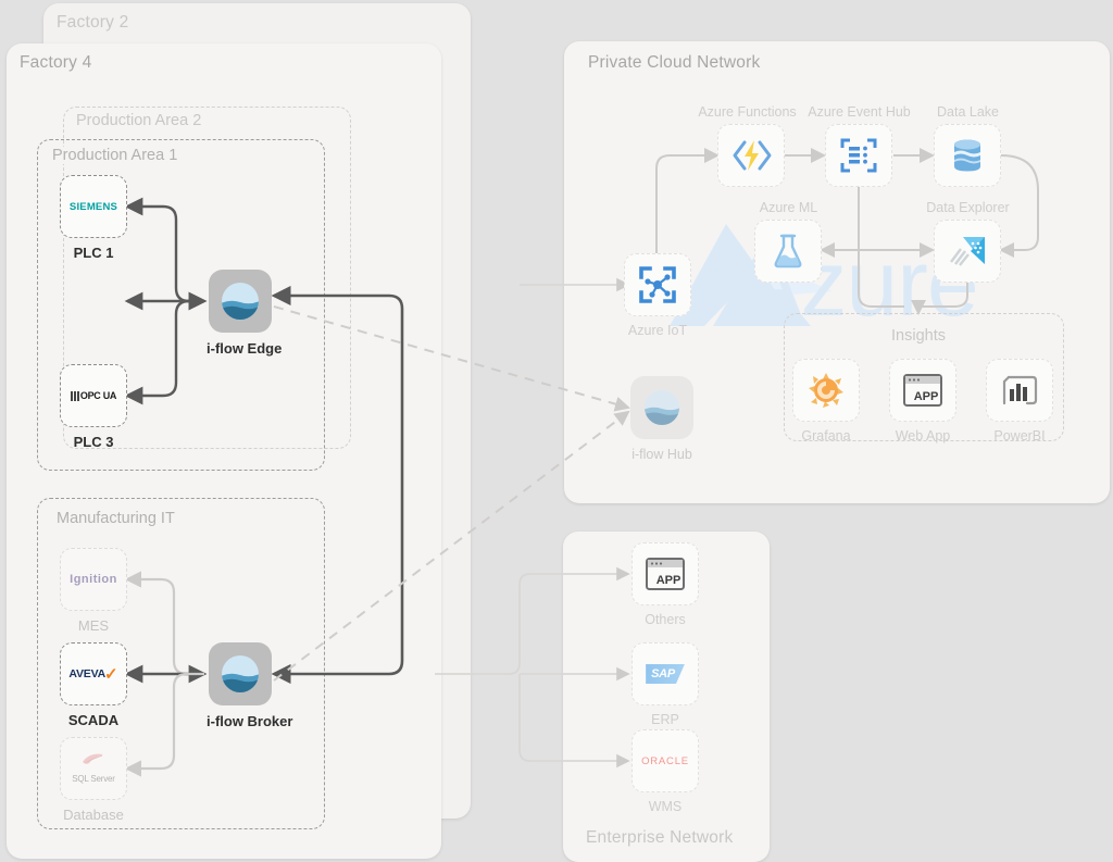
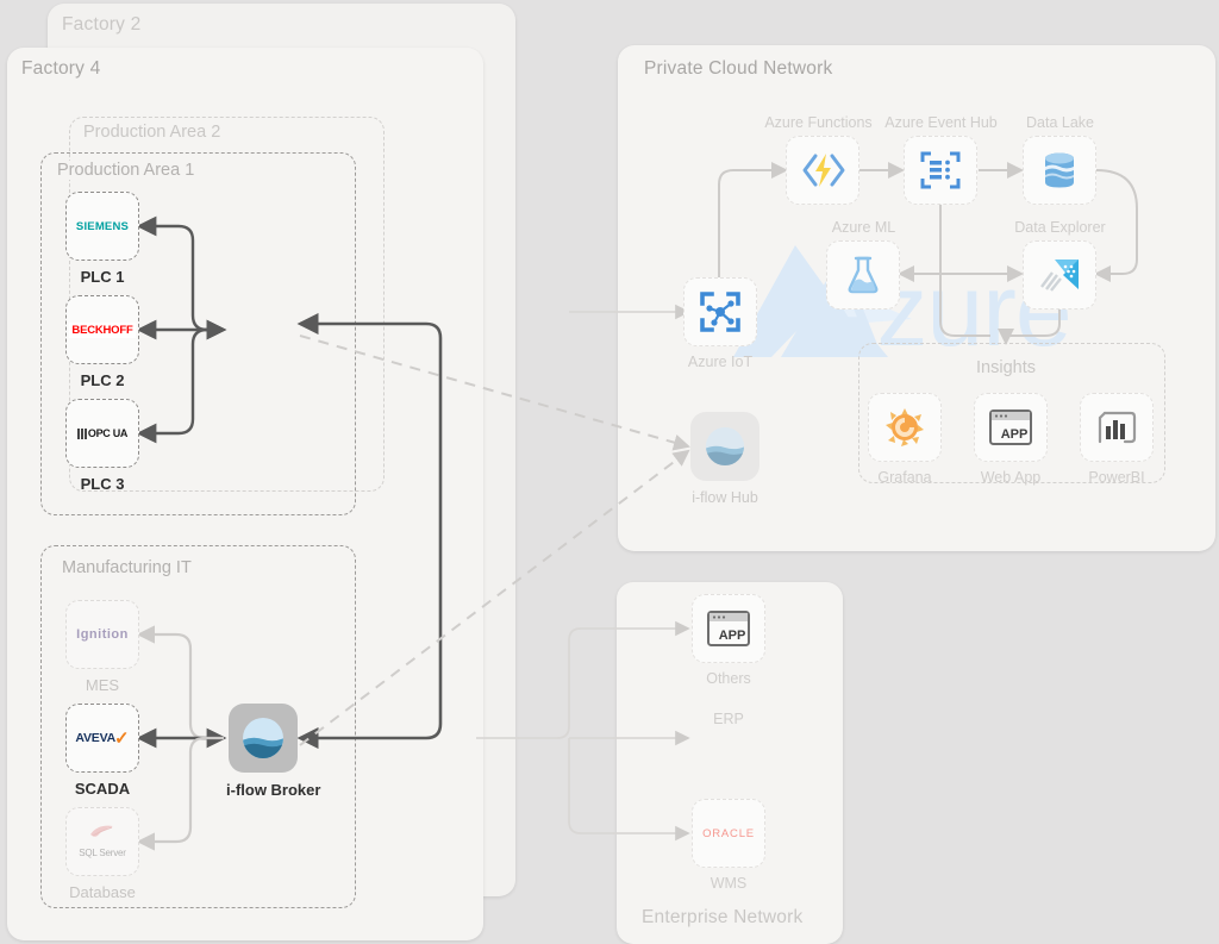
  Factory 2
  Factory 4
  Private Cloud Network
  Azure
  Enterprise Network
  Production Area 2
  Production Area 1
  Manufacturing IT
  Insights
  SIEMENS
  PLC 1
+ BECKHOFF
+ PLC 2
  OPC UA
  PLC 3
- i-flow Edge
  Ignition
  MES
  AVEVA
  ✓
  SCADA
  SQL Server
  Database
  i-flow Broker
  Azure Functions
  Azure Event Hub
  Data Lake
  Azure ML
  Data Explorer
  Azure IoT
  i-flow Hub
  Grafana
  APP
  Web App
  PowerBI
  APP
  Others
- SAP
  ERP
  ORACLE
  WMS
